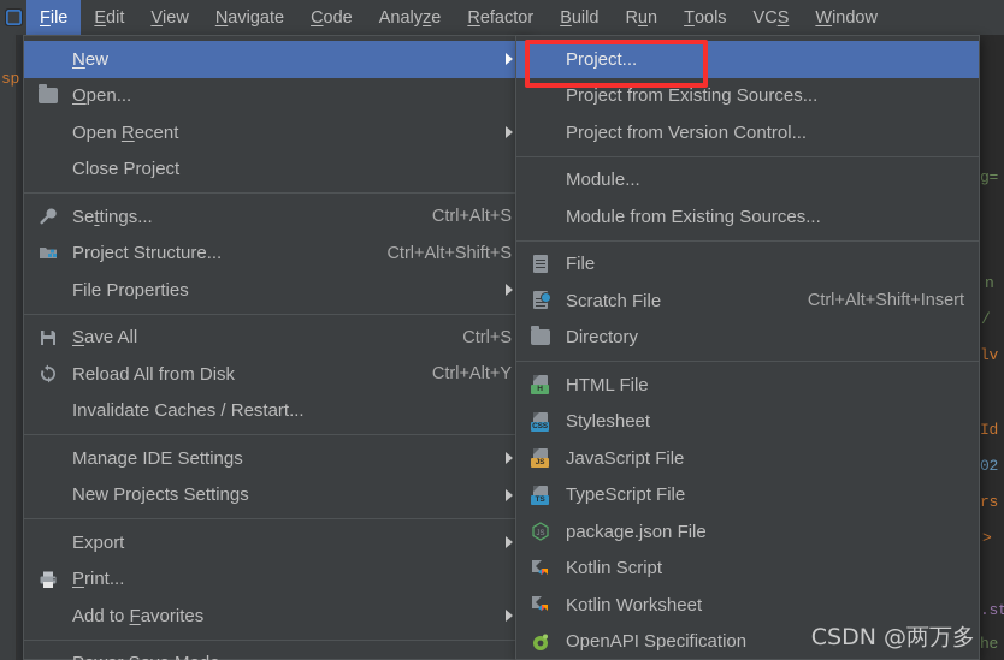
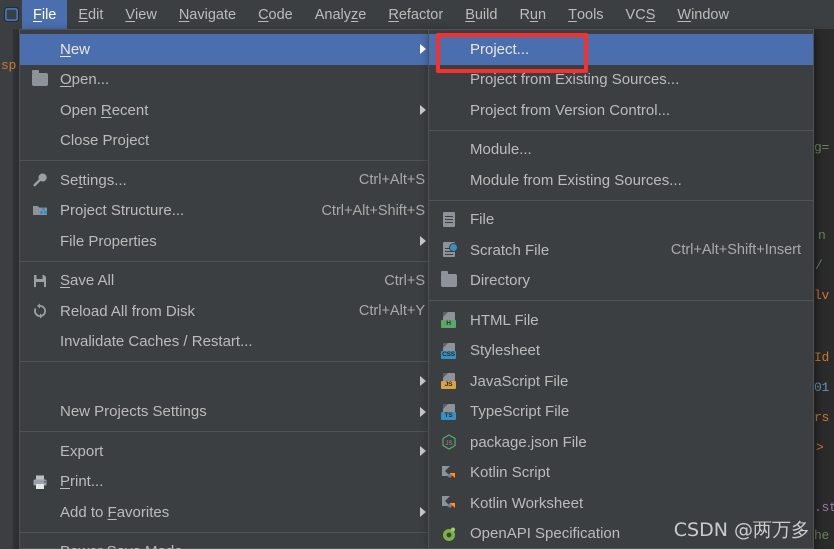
  sp
  g=
  n
  /
  lv
  Id
- 02
+ 01
  rs
  >
  .st
  he
  F
  ile
  E
  dit
  V
  iew
  N
  avigate
  C
  ode
  Analy
  z
  e
  R
  efactor
  B
  uild
  R
  u
  n
  T
  ools
  VC
  S
  W
  indow
  New
  Open...
  Open Recent
  Close Project
  Settings...
  Ctrl+Alt+S
  Project Structure...
  Ctrl+Alt+Shift+S
  File Properties
  Save All
  Ctrl+S
  Reload All from Disk
  Ctrl+Alt+Y
  Invalidate Caches / Restart...
- Manage IDE Settings
  New Projects Settings
  Export
  Print...
  Add to Favorites
  Project...
  Project from Existing Sources...
  Project from Version Control...
  Module...
  Module from Existing Sources...
  File
  Scratch File
  Ctrl+Alt+Shift+Insert
  Directory
  HTML File
  Stylesheet
  JavaScript File
  TypeScript File
  package.json File
  Kotlin Script
  Kotlin Worksheet
  OpenAPI Specification
  CSDN @两万多
